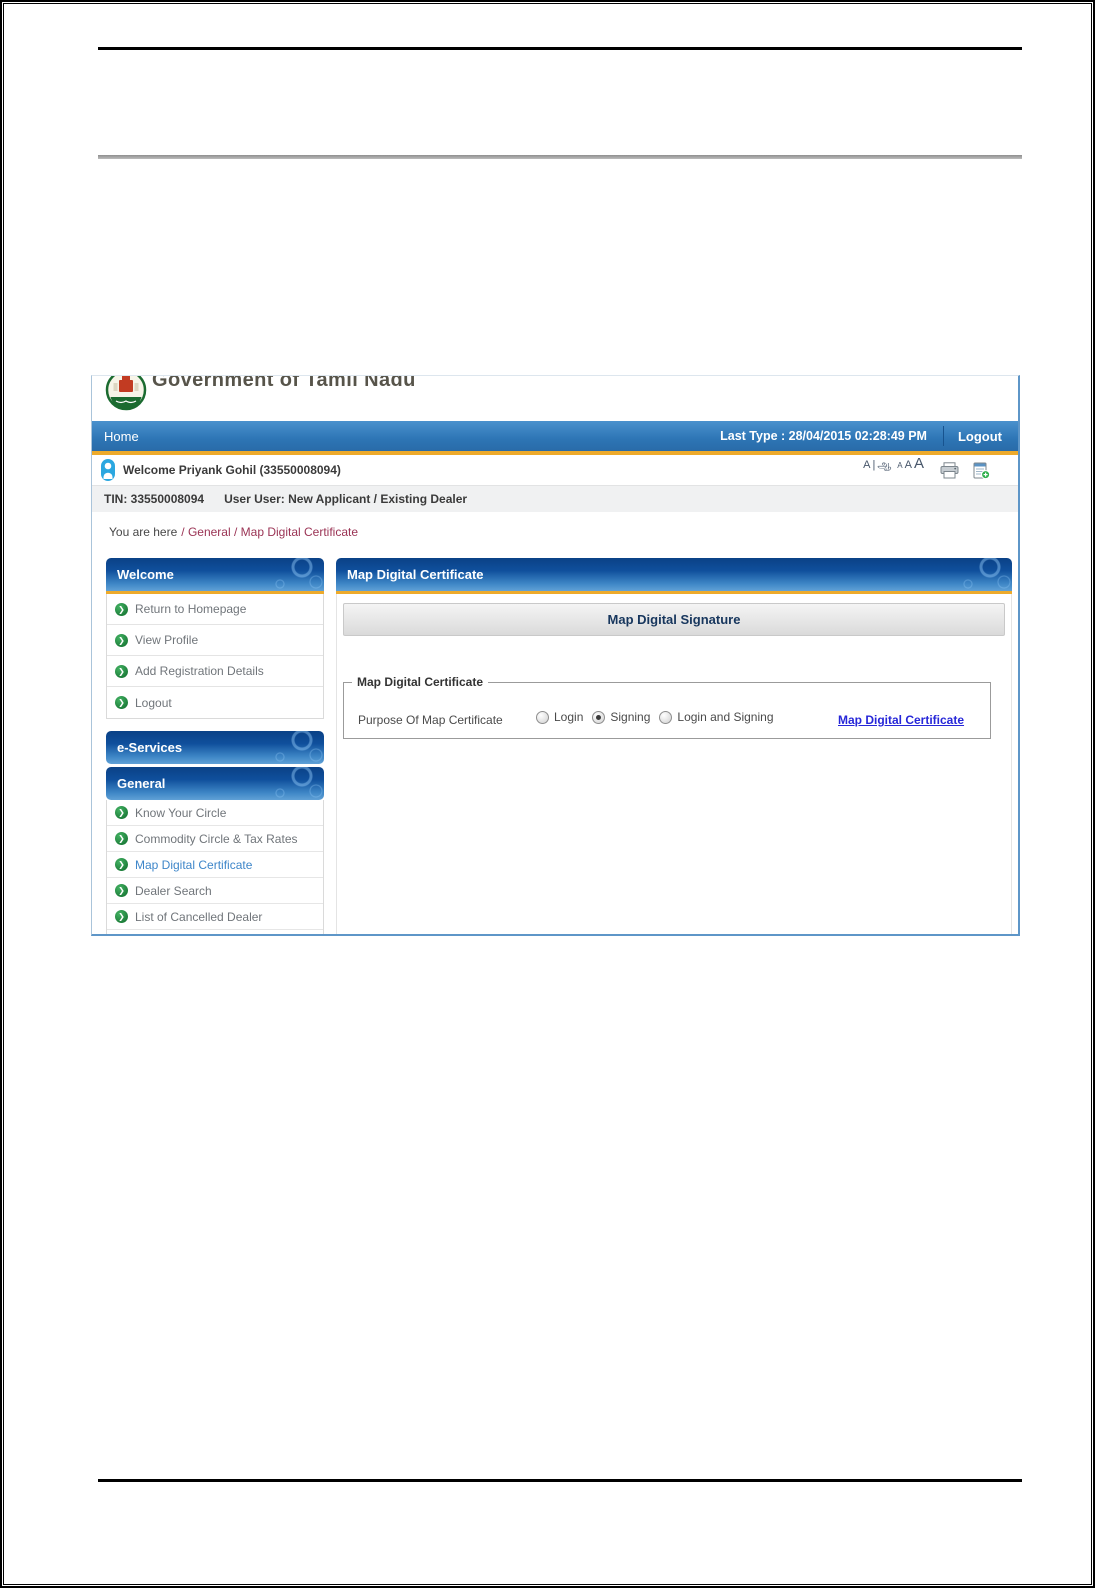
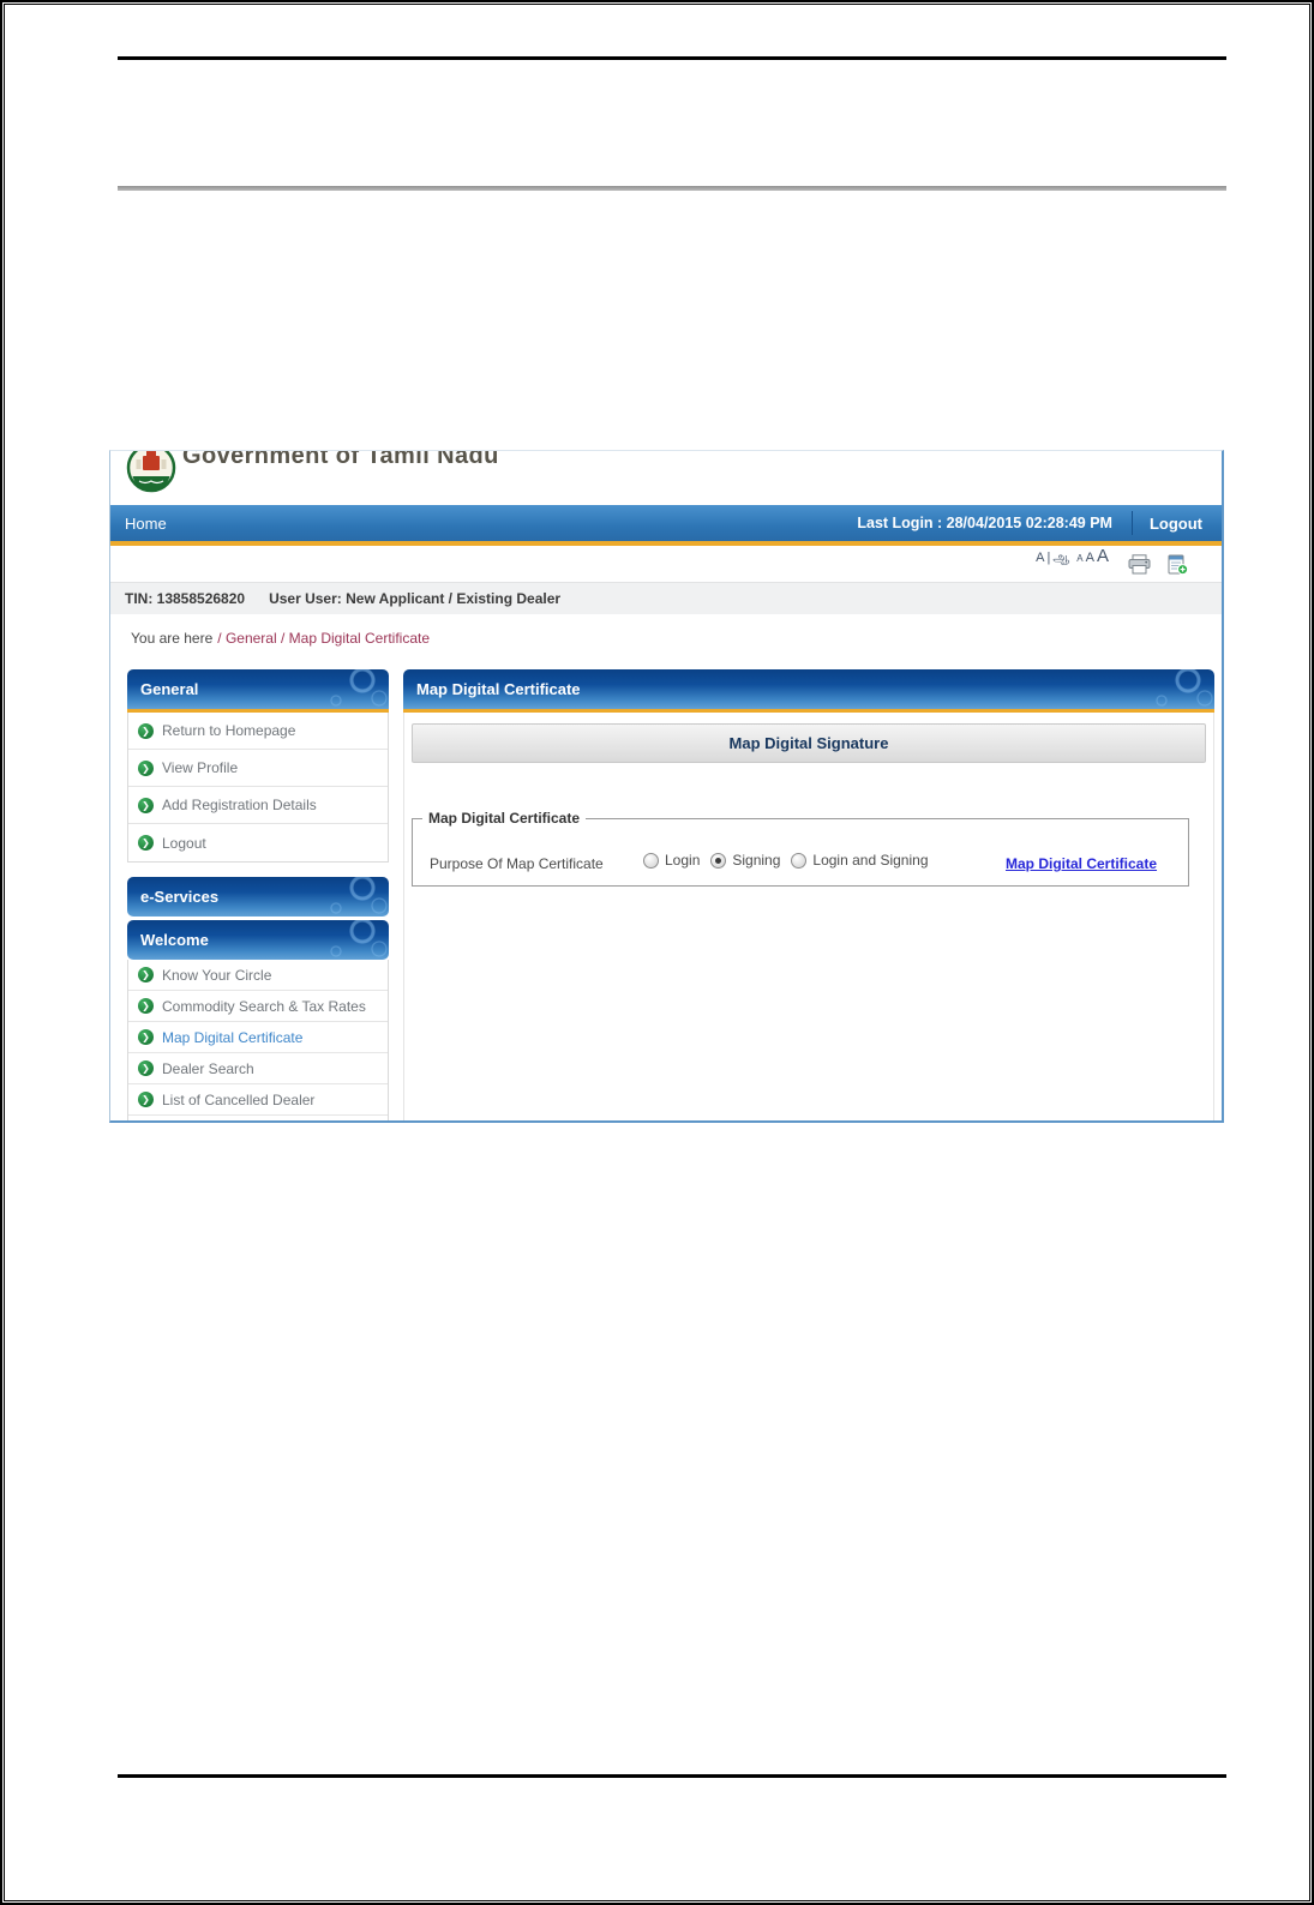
  Government of Tamil Nadu
  Home
- Last Type : 28/04/2015 02:28:49 PM
+ Last Login : 28/04/2015 02:28:49 PM
  Logout
- Welcome Priyank Gohil (33550008094)
  A
  |
  ஆ
  A
  A
  A
- TIN: 33550008094
+ TIN: 13858526820
  User User: New Applicant / Existing Dealer
  You are here / General / Map Digital Certificate
- Welcome
+ General
  Return to Homepage
  View Profile
  Add Registration Details
  Logout
  e-Services
- General
+ Welcome
  Know Your Circle
- Commodity Circle & Tax Rates
+ Commodity Search & Tax Rates
  Map Digital Certificate
  Dealer Search
  List of Cancelled Dealer
  Map Digital Certificate
  Map Digital Signature
  Map Digital Certificate
  Purpose Of Map Certificate
  Login
  Signing
  Login and Signing
  Map Digital Certificate
